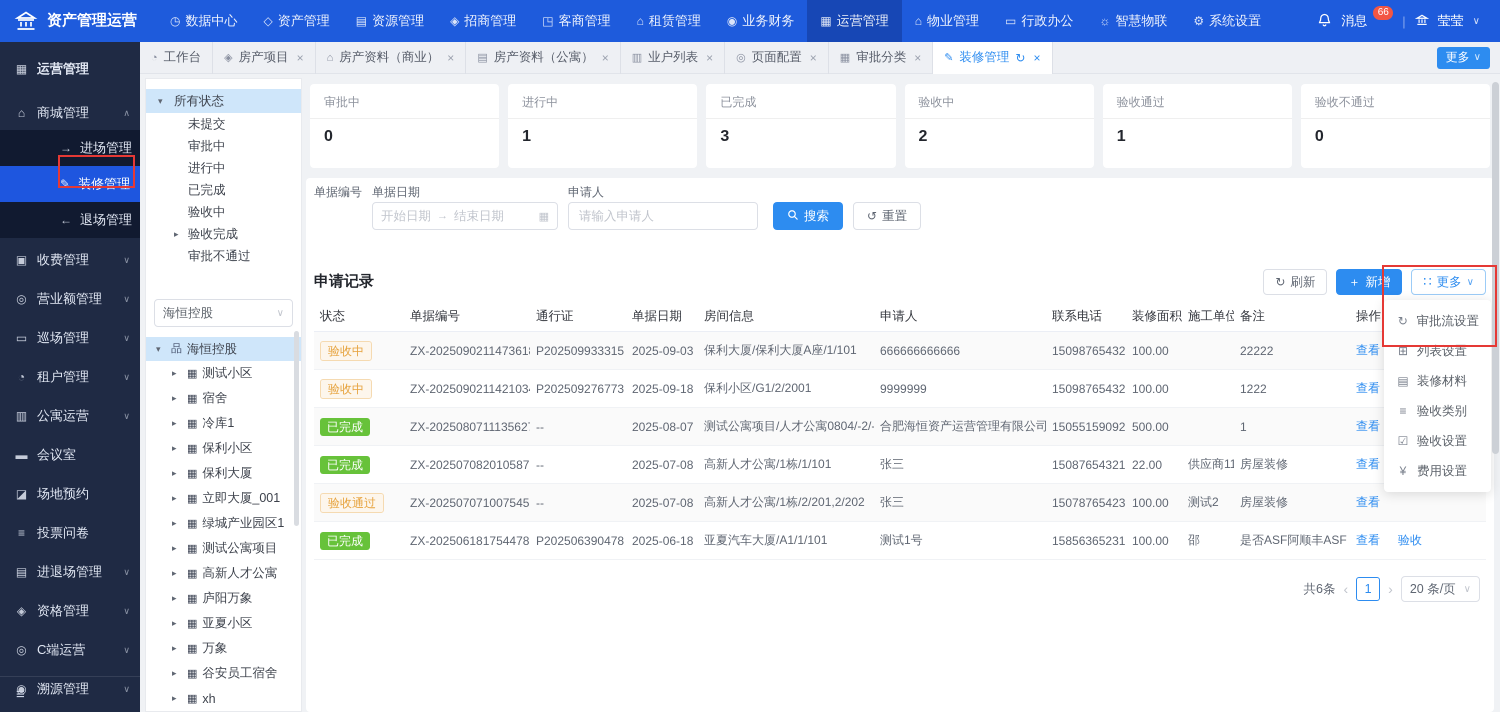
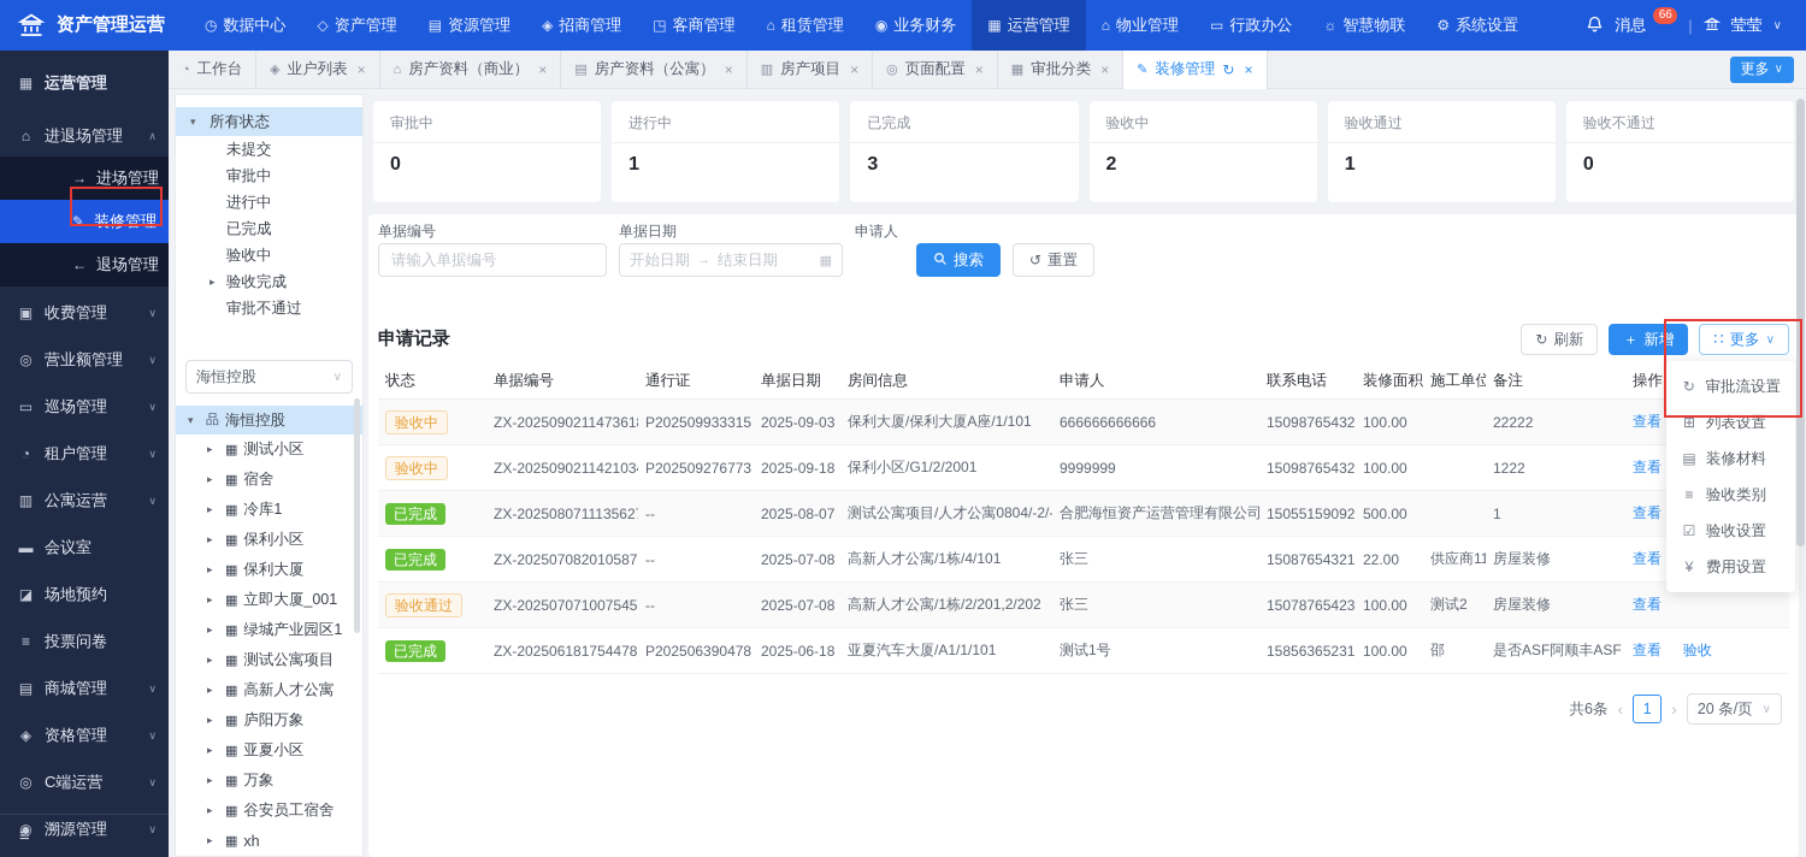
  资产管理运营
  数据中心
  资产管理
  资源管理
  招商管理
  客商管理
  租赁管理
  业务财务
  运营管理
  物业管理
  行政办公
  智慧物联
  系统设置
  消息
  66
  |
  莹莹
  ∨
  运营管理
- 商城管理
+ 进退场管理
  ∧
  进场管理
  装修管理
  退场管理
  收费管理
  ∨
  营业额管理
  ∨
  巡场管理
  ∨
  租户管理
  ∨
  公寓运营
  ∨
  会议室
  场地预约
  投票问卷
- 进退场管理
+ 商城管理
  ∨
  资格管理
  ∨
  C端运营
  ∨
  溯源管理
  ∨
  ≡
  工作台
- 房产项目
+ 业户列表
  ×
  房产资料（商业）
  ×
  房产资料（公寓）
  ×
- 业户列表
+ 房产项目
  ×
  页面配置
  ×
  审批分类
  ×
  装修管理
  ↻
  ×
  更多
  ∨
  ▾
  所有状态
  未提交
  审批中
  进行中
  已完成
  验收中
  ▸
  验收完成
  审批不通过
  海恒控股
  ∨
  ▾
  品
  海恒控股
  ▸
  ▦
  测试小区
  ▸
  ▦
  宿舍
  ▸
  ▦
  冷库1
  ▸
  ▦
  保利小区
  ▸
  ▦
  保利大厦
  ▸
  ▦
  立即大厦_001
  ▸
  ▦
  绿城产业园区1
  ▸
  ▦
  测试公寓项目
  ▸
  ▦
  高新人才公寓
  ▸
  ▦
  庐阳万象
  ▸
  ▦
  亚夏小区
  ▸
  ▦
  万象
  ▸
  ▦
  谷安员工宿舍
  ▸
  ▦
  xh
  审批中
  0
  进行中
  1
  已完成
  3
  验收中
  2
  验收通过
  1
  验收不通过
  0
  单据编号
+ 请输入单据编号
  单据日期
  开始日期
  →
  结束日期
  ▦
  申请人
- 请输入申请人
  搜索
  ↺
  重置
  申请记录
  ↻
  刷新
  ＋
  新增
  ∷
  更多
  ∨
  状态
  单据编号
  通行证
  单据日期
  房间信息
  申请人
  联系电话
  装修面积
  施工单位
  备注
  操作
  验收中
  ZX-202509021147361
  P202509933315
  2025-09-03
  保利大厦/保利大厦A座/1/101
  666666666666
  15098765432
  100.00
  22222
  验收中
  ZX-202509021142103
  P202509276773
  2025-09-18
  保利小区/G1/2/2001
  9999999
  15098765432
  100.00
  1222
  已完成
  ZX-202508071113562
  --
  2025-08-07
  测试公寓项目/人才公寓0804/-2/-
  合肥海恒资产运营管理有限公司
  15055159092
  500.00
  1
  已完成
  ZX-202507082010587
  --
  2025-07-08
- 高新人才公寓/1栋/1/101
+ 高新人才公寓/1栋/4/101
  张三
  15087654321
  22.00
  供应商11
  房屋装修
  验收通过
  ZX-202507071007545
  --
  2025-07-08
  高新人才公寓/1栋/2/201,2/202
  张三
  15078765423
  100.00
  测试2
  房屋装修
  查看
  已完成
  ZX-202506181754478
  P202506390478
  2025-06-18
  亚夏汽车大厦/A1/1/101
  测试1号
  15856365231
  100.00
  邵
  是否ASF阿顺丰ASF
  查看 验收
  共6条
  ‹
  1
  ›
  20 条/页
  ∨
  审批流设置
  列表设置
  装修材料
  验收类别
  验收设置
  费用设置
